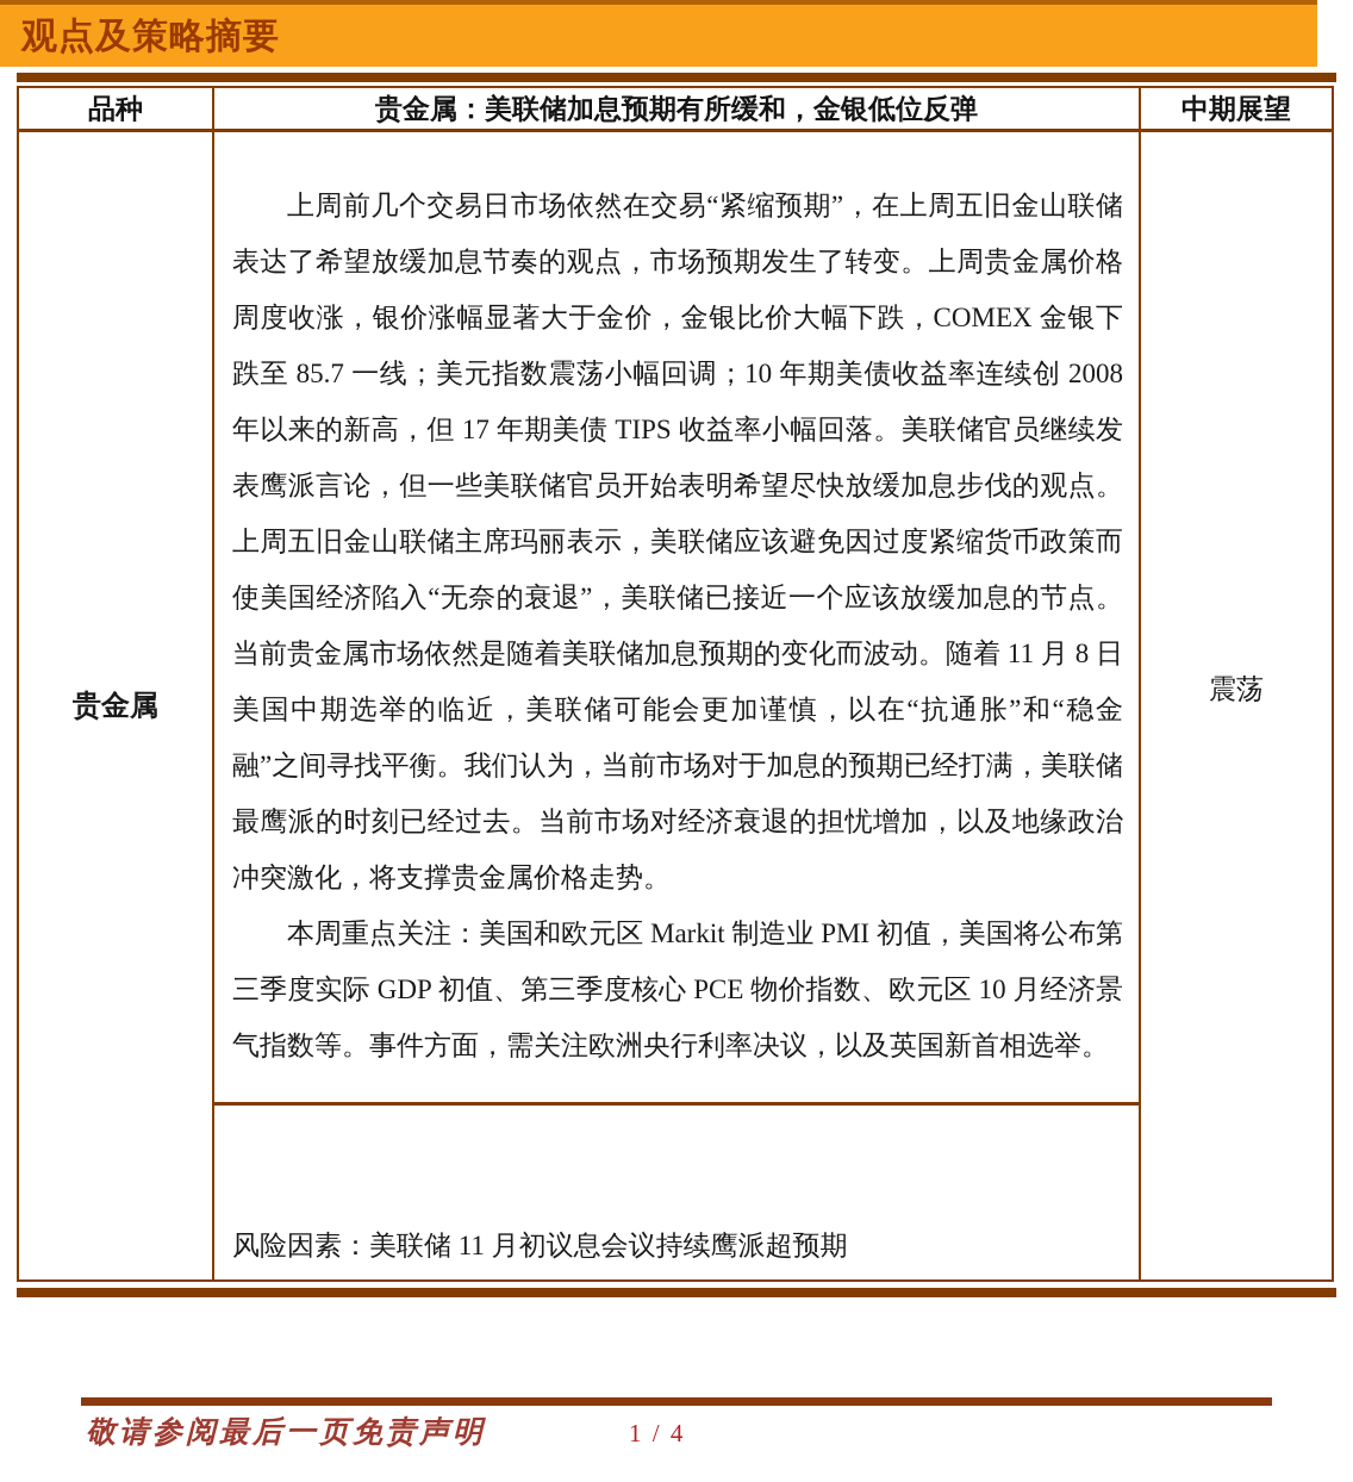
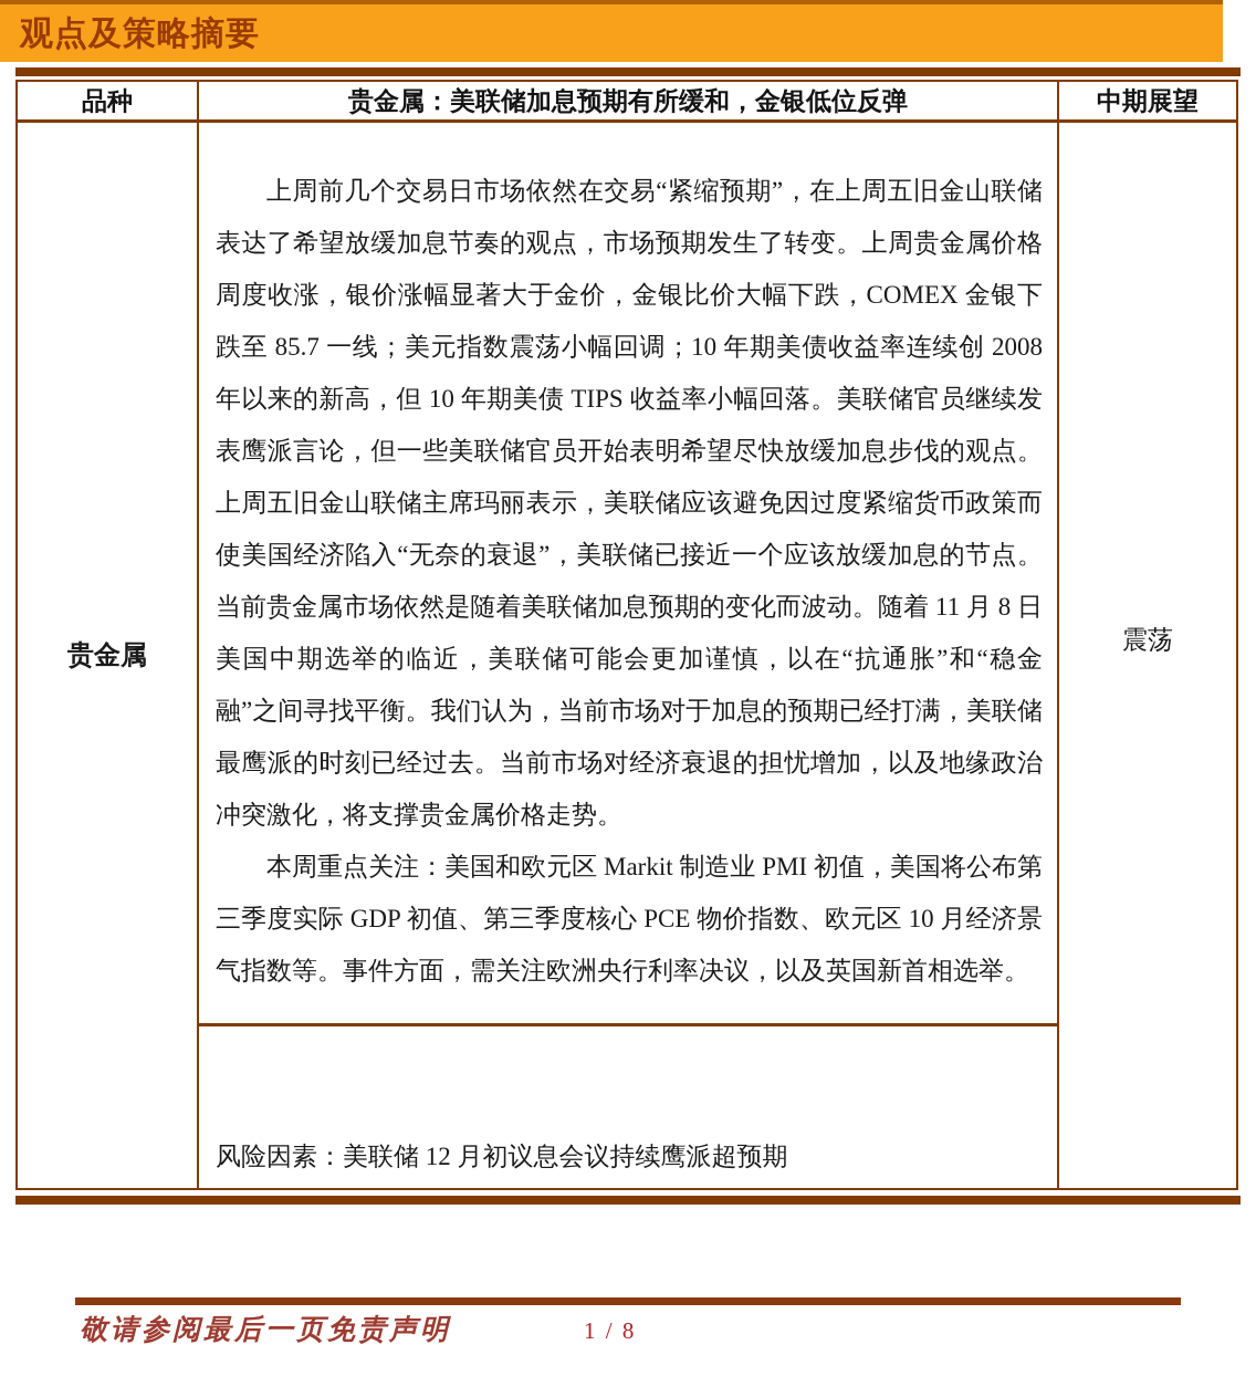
  观点及策略摘要
  品种
  贵金属：美联储加息预期有所缓和，金银低位反弹
  中期展望
  贵金属
- 上周前几个交易日市场依然在交易“紧缩预期”，在上周五旧金山联储表达了希望放缓加息节奏的观点，市场预期发生了转变。上周贵金属价格周度收涨，银价涨幅显著大于金价，金银比价大幅下跌，COMEX 金银下跌至 85.7 一线；美元指数震荡小幅回调；10 年期美债收益率连续创 2008 年以来的新高，但 17 年期美债 TIPS 收益率小幅回落。美联储官员继续发表鹰派言论，但一些美联储官员开始表明希望尽快放缓加息步伐的观点。上周五旧金山联储主席玛丽表示，美联储应该避免因过度紧缩货币政策而使美国经济陷入“无奈的衰退”，美联储已接近一个应该放缓加息的节点。当前贵金属市场依然是随着美联储加息预期的变化而波动。随着 11 月 8 日美国中期选举的临近，美联储可能会更加谨慎，以在“抗通胀”和“稳金融”之间寻找平衡。我们认为，当前市场对于加息的预期已经打满，美联储最鹰派的时刻已经过去。当前市场对经济衰退的担忧增加，以及地缘政治冲突激化，将支撑贵金属价格走势。
+ 上周前几个交易日市场依然在交易“紧缩预期”，在上周五旧金山联储表达了希望放缓加息节奏的观点，市场预期发生了转变。上周贵金属价格周度收涨，银价涨幅显著大于金价，金银比价大幅下跌，COMEX 金银下跌至 85.7 一线；美元指数震荡小幅回调；10 年期美债收益率连续创 2008 年以来的新高，但 10 年期美债 TIPS 收益率小幅回落。美联储官员继续发表鹰派言论，但一些美联储官员开始表明希望尽快放缓加息步伐的观点。上周五旧金山联储主席玛丽表示，美联储应该避免因过度紧缩货币政策而使美国经济陷入“无奈的衰退”，美联储已接近一个应该放缓加息的节点。当前贵金属市场依然是随着美联储加息预期的变化而波动。随着 11 月 8 日美国中期选举的临近，美联储可能会更加谨慎，以在“抗通胀”和“稳金融”之间寻找平衡。我们认为，当前市场对于加息的预期已经打满，美联储最鹰派的时刻已经过去。当前市场对经济衰退的担忧增加，以及地缘政治冲突激化，将支撑贵金属价格走势。
  本周重点关注：美国和欧元区 Markit 制造业 PMI 初值，美国将公布第三季度实际 GDP 初值、第三季度核心 PCE 物价指数、欧元区 10 月经济景气指数等。事件方面，需关注欧洲央行利率决议，以及英国新首相选举。
- 风险因素：美联储 11 月初议息会议持续鹰派超预期
+ 风险因素：美联储 12 月初议息会议持续鹰派超预期
  震荡
  敬请参阅最后一页免责声明
- 1 / 4
+ 1 / 8
